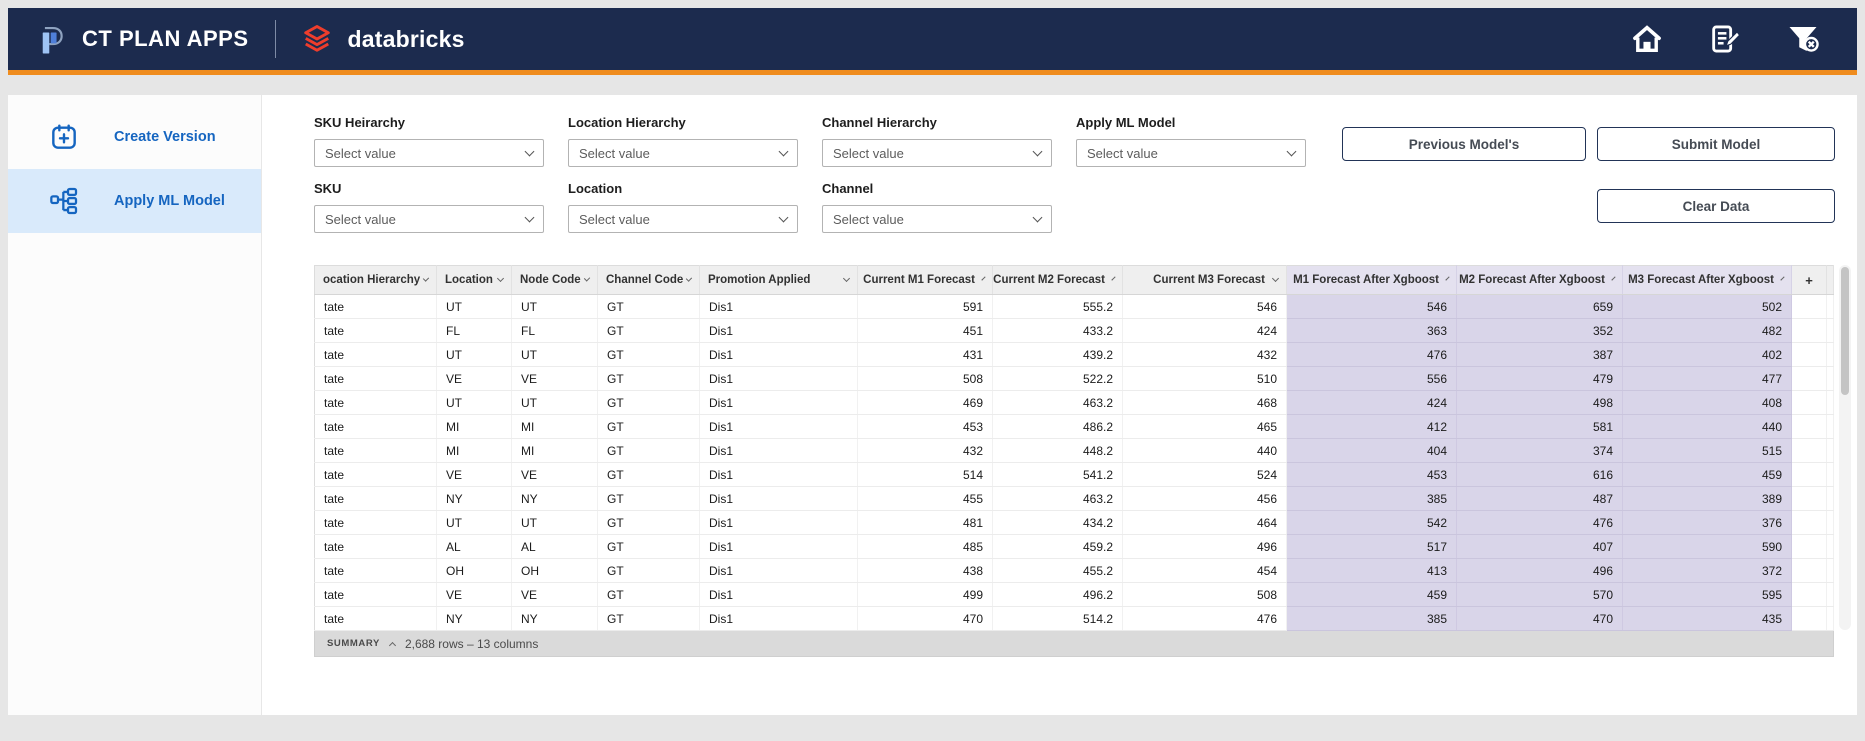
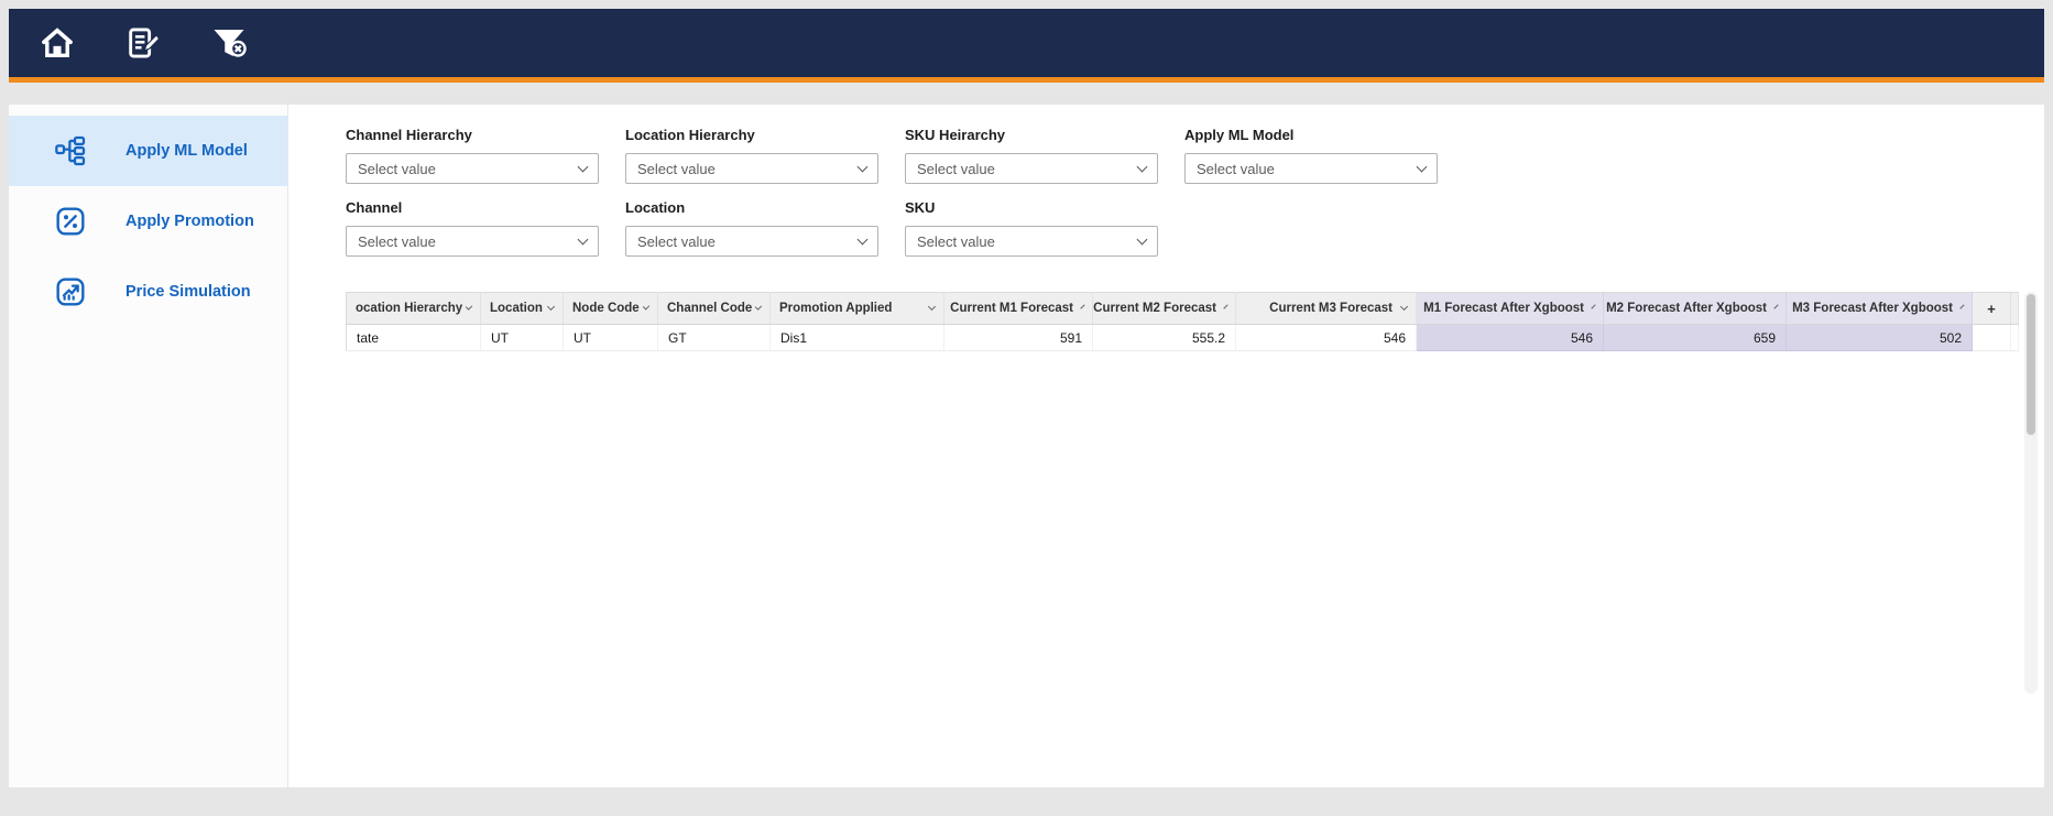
- CT PLAN APPS
- databricks
- Create Version
  Apply ML Model
+ Apply Promotion
+ Price Simulation
- SKU Heirarchy
+ Channel Hierarchy
  Select value
  Location Hierarchy
  Select value
- Channel Hierarchy
+ SKU Heirarchy
  Select value
  Apply ML Model
  Select value
- SKU
+ Channel
  Select value
  Location
  Select value
- Channel
+ SKU
  Select value
- Previous Model's
- Submit Model
- Clear Data
  ocation Hierarchy	Location	Node Code	Channel Code	Promotion Applied	Current M1 Forecast	Current M2 Forecast	Current M3 Forecast	M1 Forecast After Xgboost	M2 Forecast After Xgboost	M3 Forecast After Xgboost	+
  tate	UT	UT	GT	Dis1	591	555.2	546	546	659	502
- tate	FL	FL	GT	Dis1	451	433.2	424	363	352	482
- tate	UT	UT	GT	Dis1	431	439.2	432	476	387	402
- tate	VE	VE	GT	Dis1	508	522.2	510	556	479	477
- tate	UT	UT	GT	Dis1	469	463.2	468	424	498	408
- tate	MI	MI	GT	Dis1	453	486.2	465	412	581	440
- tate	MI	MI	GT	Dis1	432	448.2	440	404	374	515
- tate	VE	VE	GT	Dis1	514	541.2	524	453	616	459
- tate	NY	NY	GT	Dis1	455	463.2	456	385	487	389
- tate	UT	UT	GT	Dis1	481	434.2	464	542	476	376
- tate	AL	AL	GT	Dis1	485	459.2	496	517	407	590
- tate	OH	OH	GT	Dis1	438	455.2	454	413	496	372
- tate	VE	VE	GT	Dis1	499	496.2	508	459	570	595
- tate	NY	NY	GT	Dis1	470	514.2	476	385	470	435
- SUMMARY
- 2,688 rows – 13 columns
